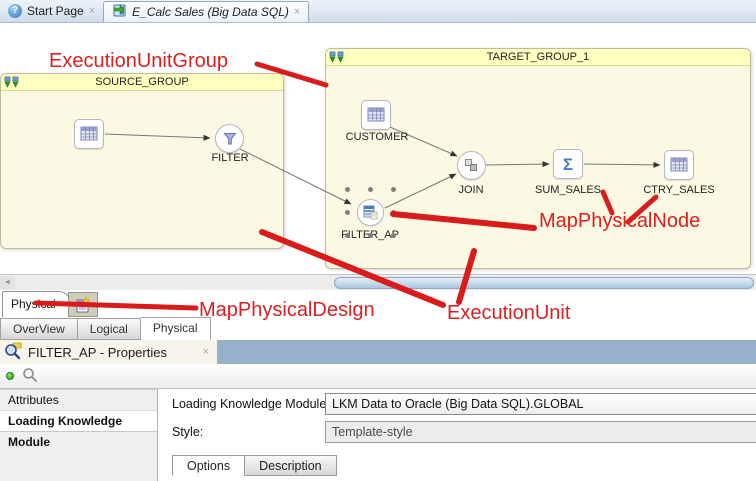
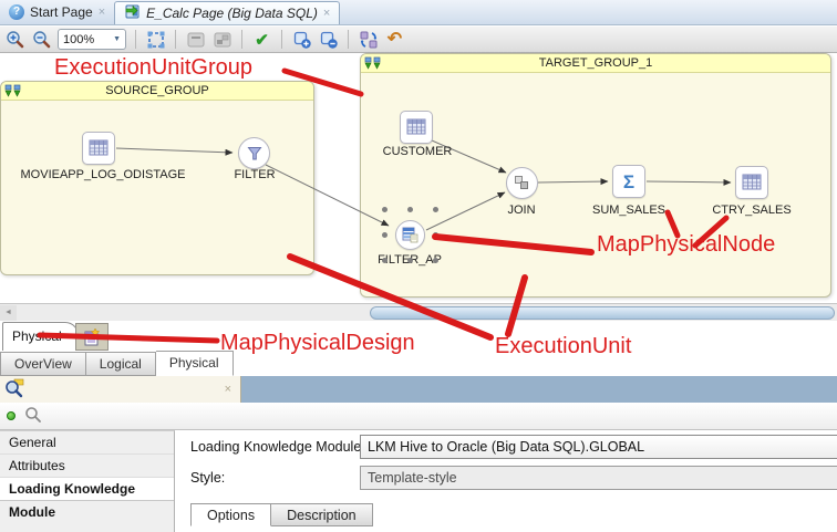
  ?
  Start Page
  ×
- E_Calc Sales (Big Data SQL)
+ E_Calc Page (Big Data SQL)
  ×
+ 100%
+ ✔
+ ↶
  SOURCE_GROUP
  TARGET_GROUP_1
+ MOVIEAPP_LOG_ODISTAGE
  FILTER
  CUSTOMER
  JOIN
  Σ
  SUM_SALES
  CTRY_SALES
  OverView
  Logical
  Physical
- FILTER_AP - Properties
  ×
+ General
  Attributes
  Loading Knowledge Module
  Loading Knowledge Module
- LKM Data to Oracle (Big Data SQL).GLOBAL
+ LKM Hive to Oracle (Big Data SQL).GLOBAL
  Style:
  Template-style
  Options
  Description
  ExecutionUnitGroup
  MapPhysicalNode
  MapPhysicalDesign
  ExecutionUnit
